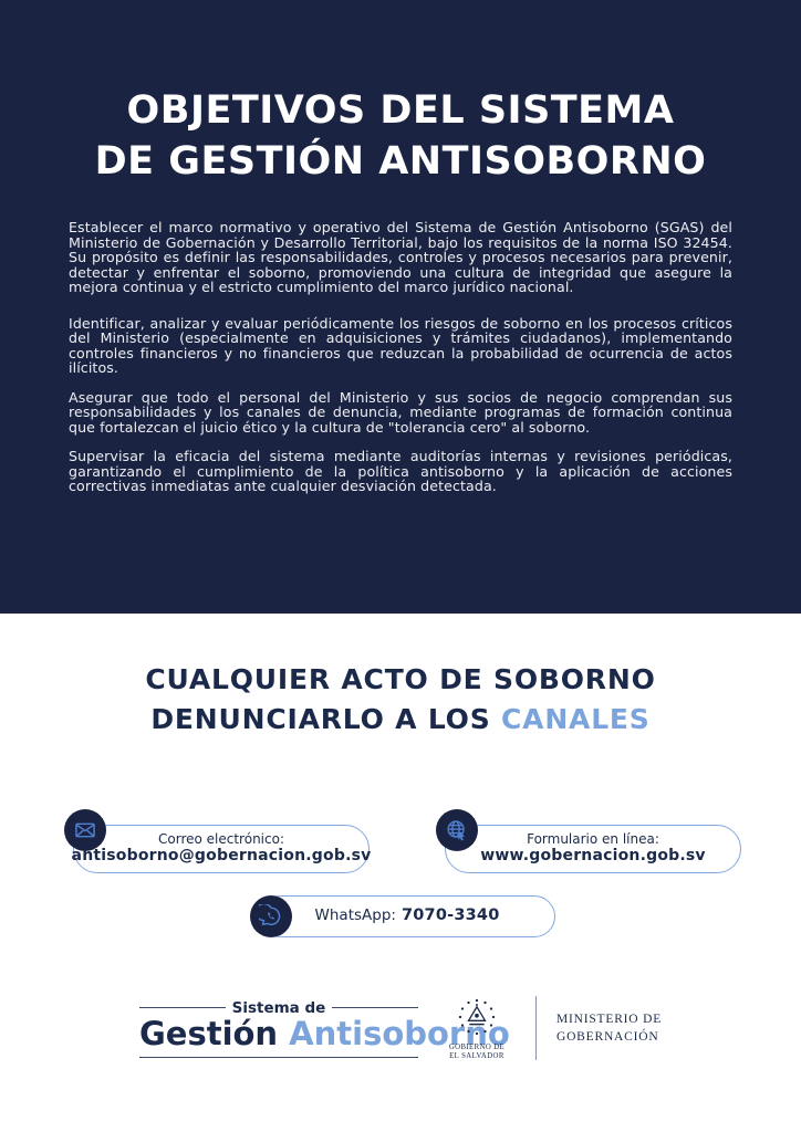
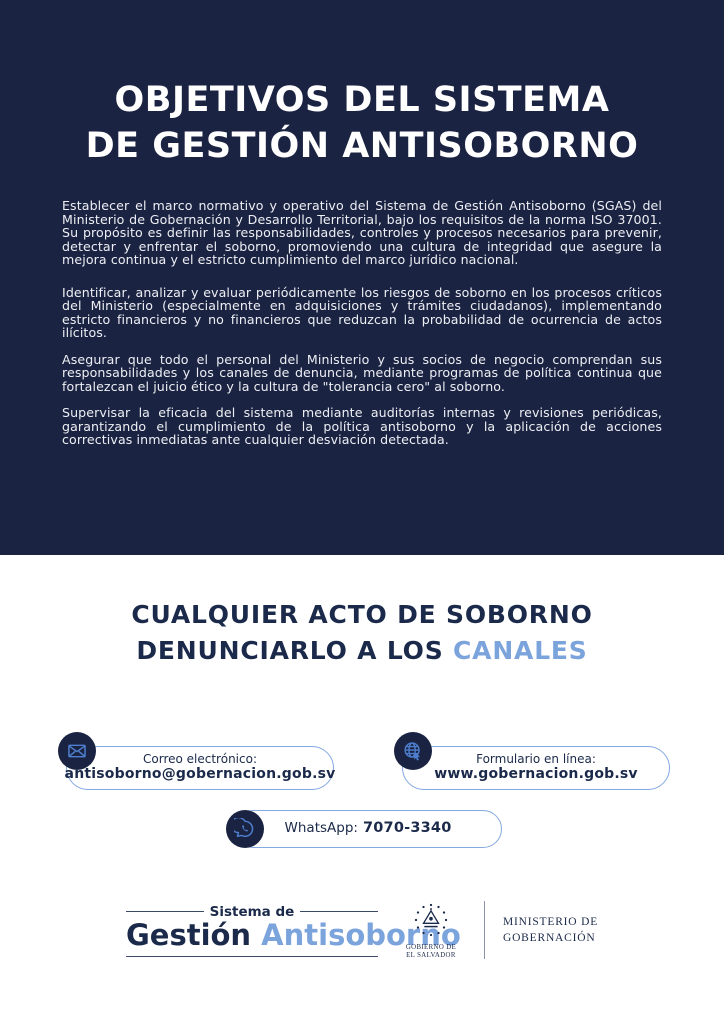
  OBJETIVOS DEL SISTEMA
  DE GESTIÓN ANTISOBORNO
- Establecer el marco normativo y operativo del Sistema de Gestión Antisoborno (SGAS) del Ministerio de Gobernación y Desarrollo Territorial, bajo los requisitos de la norma ISO 32454. Su propósito es definir las responsabilidades, controles y procesos necesarios para prevenir, detectar y enfrentar el soborno, promoviendo una cultura de integridad que asegure la mejora continua y el estricto cumplimiento del marco jurídico nacional.
+ Establecer el marco normativo y operativo del Sistema de Gestión Antisoborno (SGAS) del Ministerio de Gobernación y Desarrollo Territorial, bajo los requisitos de la norma ISO 37001. Su propósito es definir las responsabilidades, controles y procesos necesarios para prevenir, detectar y enfrentar el soborno, promoviendo una cultura de integridad que asegure la mejora continua y el estricto cumplimiento del marco jurídico nacional.
- Identificar, analizar y evaluar periódicamente los riesgos de soborno en los procesos críticos del Ministerio (especialmente en adquisiciones y trámites ciudadanos), implementando controles financieros y no financieros que reduzcan la probabilidad de ocurrencia de actos ilícitos.
+ Identificar, analizar y evaluar periódicamente los riesgos de soborno en los procesos críticos del Ministerio (especialmente en adquisiciones y trámites ciudadanos), implementando estricto financieros y no financieros que reduzcan la probabilidad de ocurrencia de actos ilícitos.
- Asegurar que todo el personal del Ministerio y sus socios de negocio comprendan sus responsabilidades y los canales de denuncia, mediante programas de formación continua que fortalezcan el juicio ético y la cultura de "tolerancia cero" al soborno.
+ Asegurar que todo el personal del Ministerio y sus socios de negocio comprendan sus responsabilidades y los canales de denuncia, mediante programas de política continua que fortalezcan el juicio ético y la cultura de "tolerancia cero" al soborno.
  Supervisar la eficacia del sistema mediante auditorías internas y revisiones periódicas, garantizando el cumplimiento de la política antisoborno y la aplicación de acciones correctivas inmediatas ante cualquier desviación detectada.
  CUALQUIER ACTO DE SOBORNO
  DENUNCIARLO A LOS CANALES
  Correo electrónico:
  antisoborno@gobernacion.gob.sv
  Formulario en línea:
  www.gobernacion.gob.sv
  WhatsApp:
  7070-3340
  Sistema de
  Gestión Antisoboro
  MINISTERIO DE
  GOBERNACIÓN
